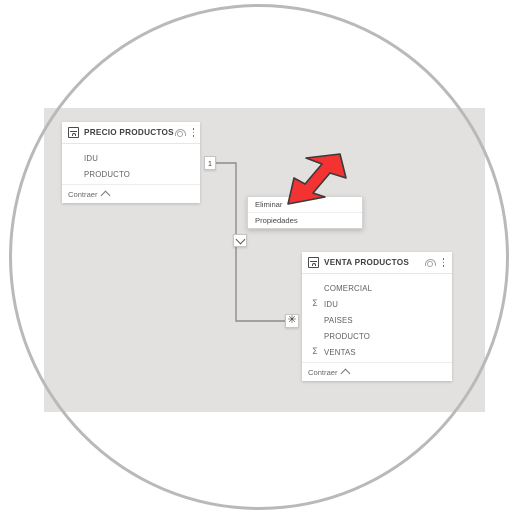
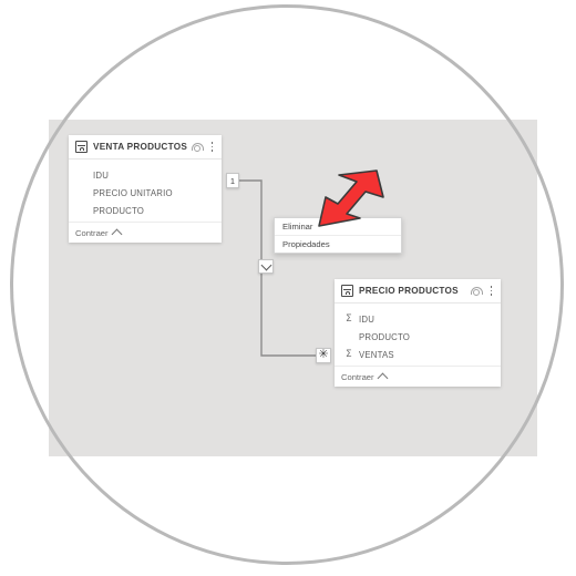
  1
  ✳
- PRECIO PRODUCTOS
+ VENTA PRODUCTOS
  IDU
+ PRECIO UNITARIO
  PRODUCTO
  Contraer
- VENTA PRODUCTOS
+ PRECIO PRODUCTOS
- COMERCIAL
  Σ
  IDU
- PAISES
  PRODUCTO
  Σ
  VENTAS
  Contraer
  Eliminar
  Propiedades
